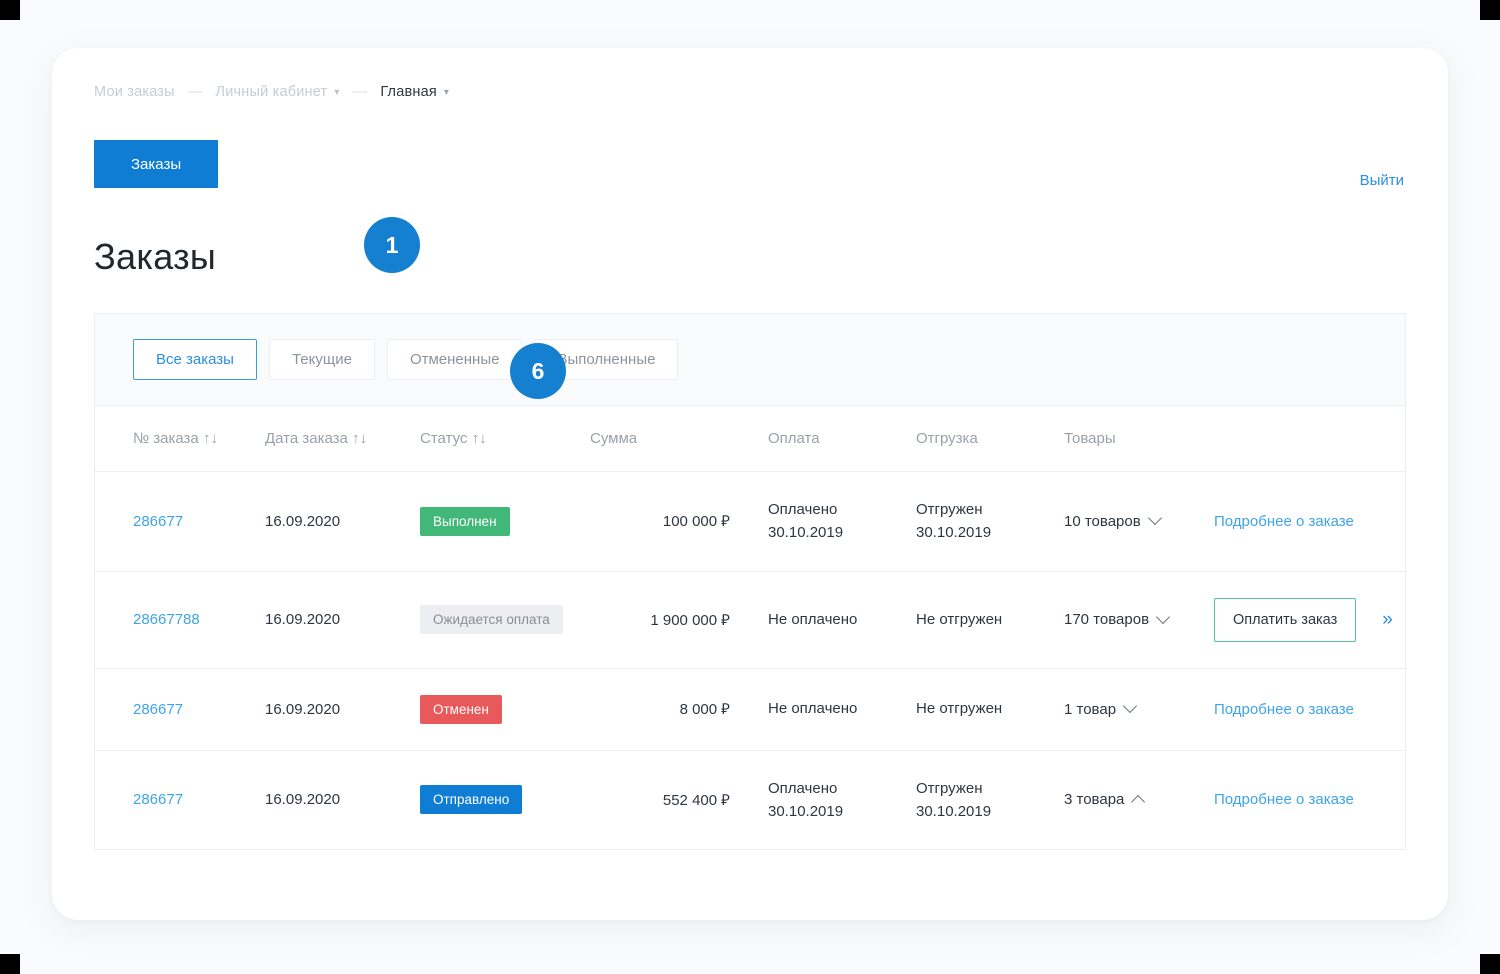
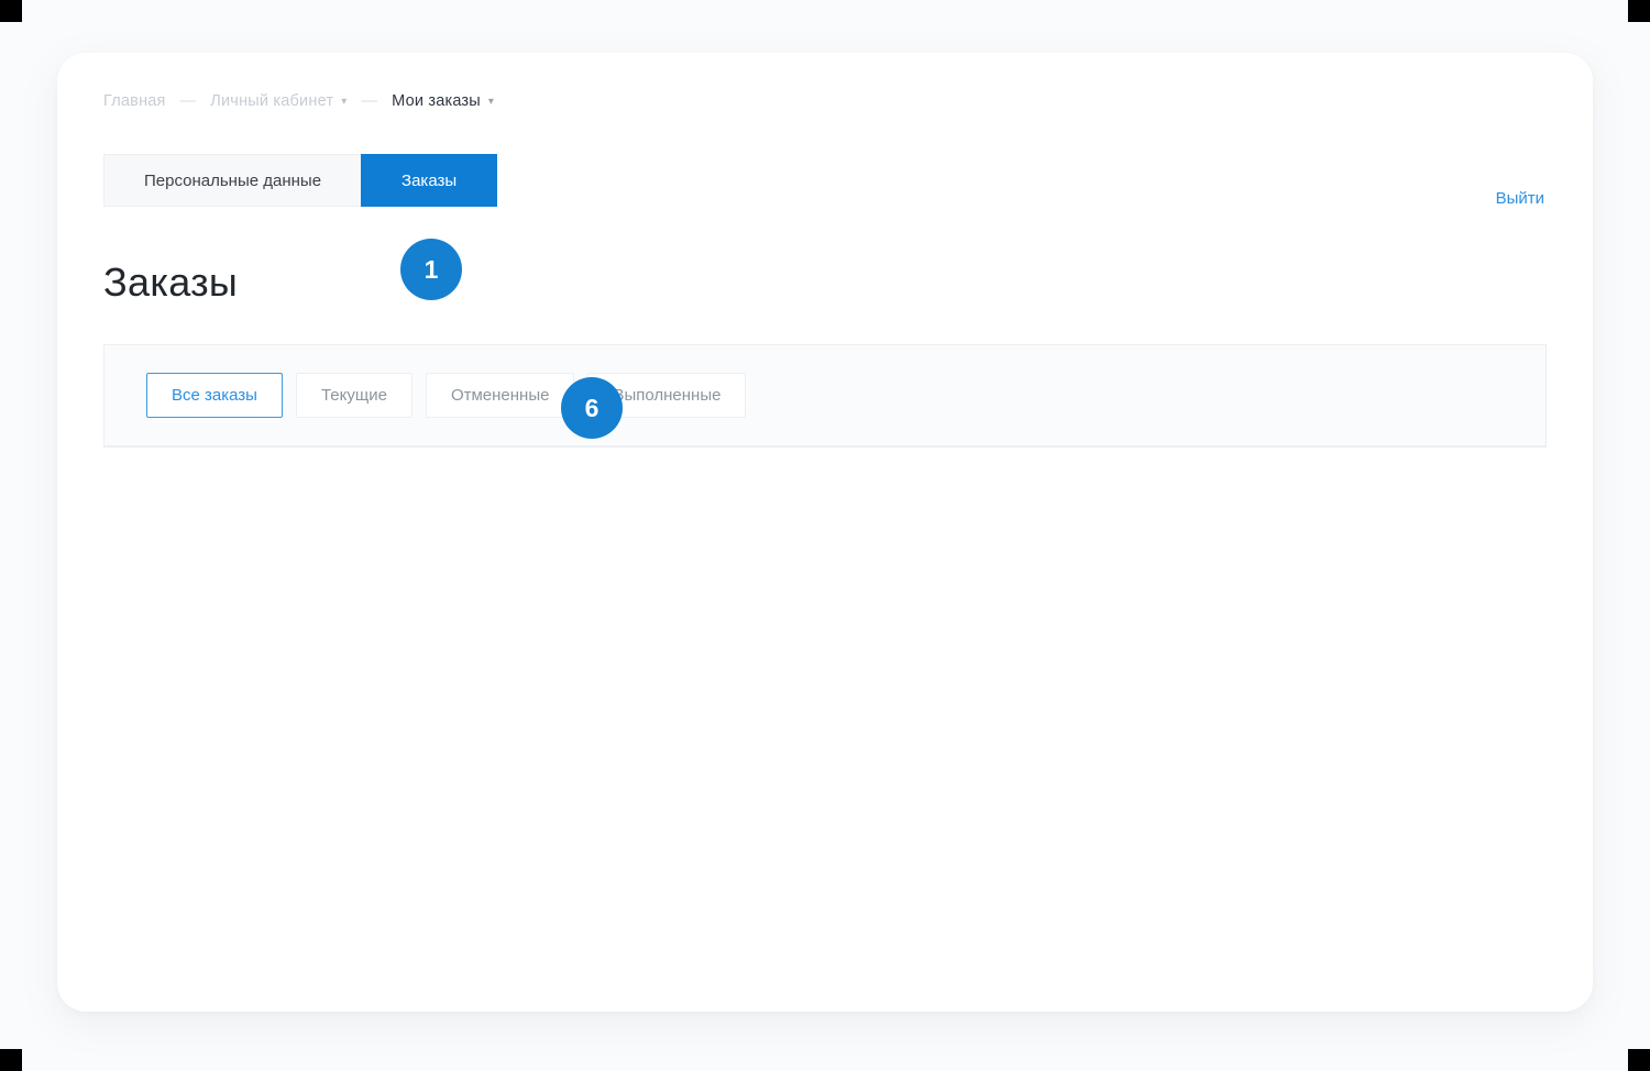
- Мои заказы
+ Главная
  Личный кабинет ▾
- Главная ▾
+ Мои заказы ▾
+ Персональные данные
  Заказы
  Выйти
  Заказы
  Все заказы
  Текущие
  Отмененные
  ыполненные
- № заказа ↑↓	Дата заказа ↑↓	Статус ↑↓	Сумма	Оплата	Отгрузка	Товары
- 286677	16.09.2020	Выполнен	100 000 ₽	Оплачено30.10.2019	Отгружен30.10.2019	10 товаров	Подробнее о заказе
- 28667788	16.09.2020	Ожидается оплата	1 900 000 ₽	Не оплачено	Не отгружен	170 товаров	Оплатить заказ »
- 286677	16.09.2020	Отменен	8 000 ₽	Не оплачено	Не отгружен	1 товар	Подробнее о заказе
- 286677	16.09.2020	Отправлено	552 400 ₽	Оплачено30.10.2019	Отгружен30.10.2019	3 товара	Подробнее о заказе
  1
  6
